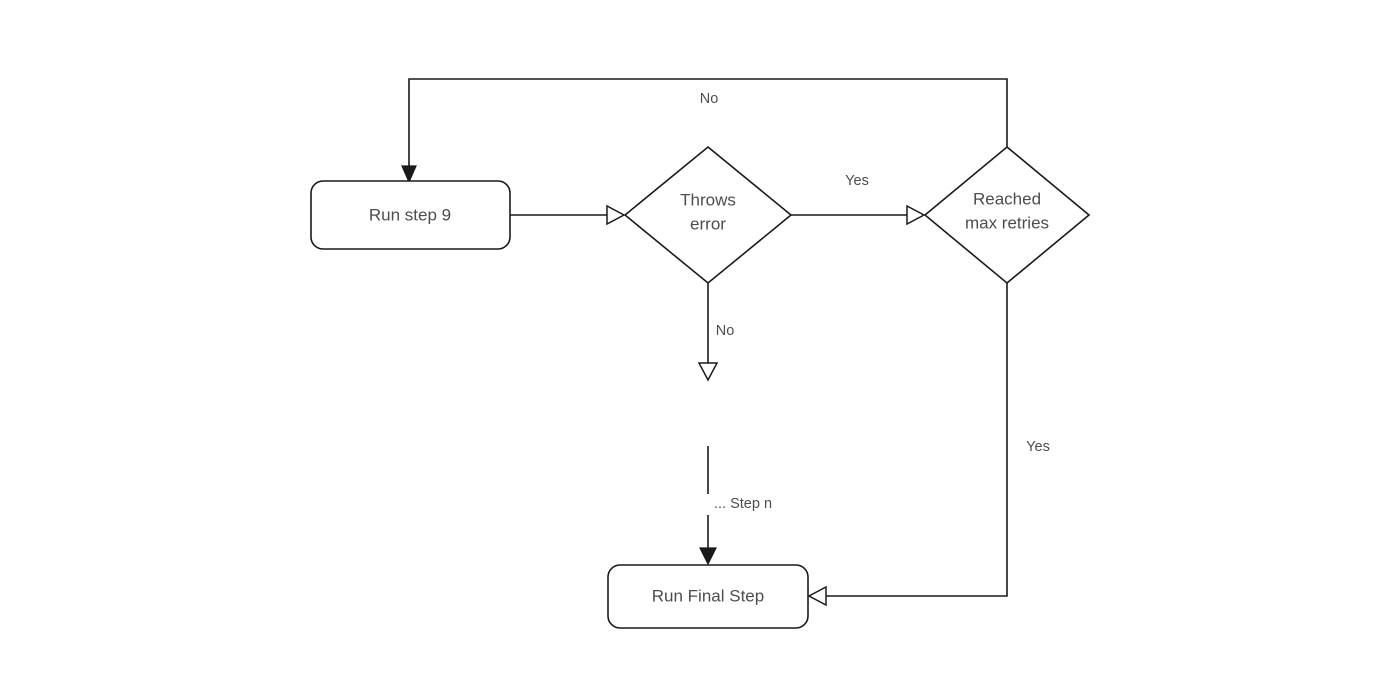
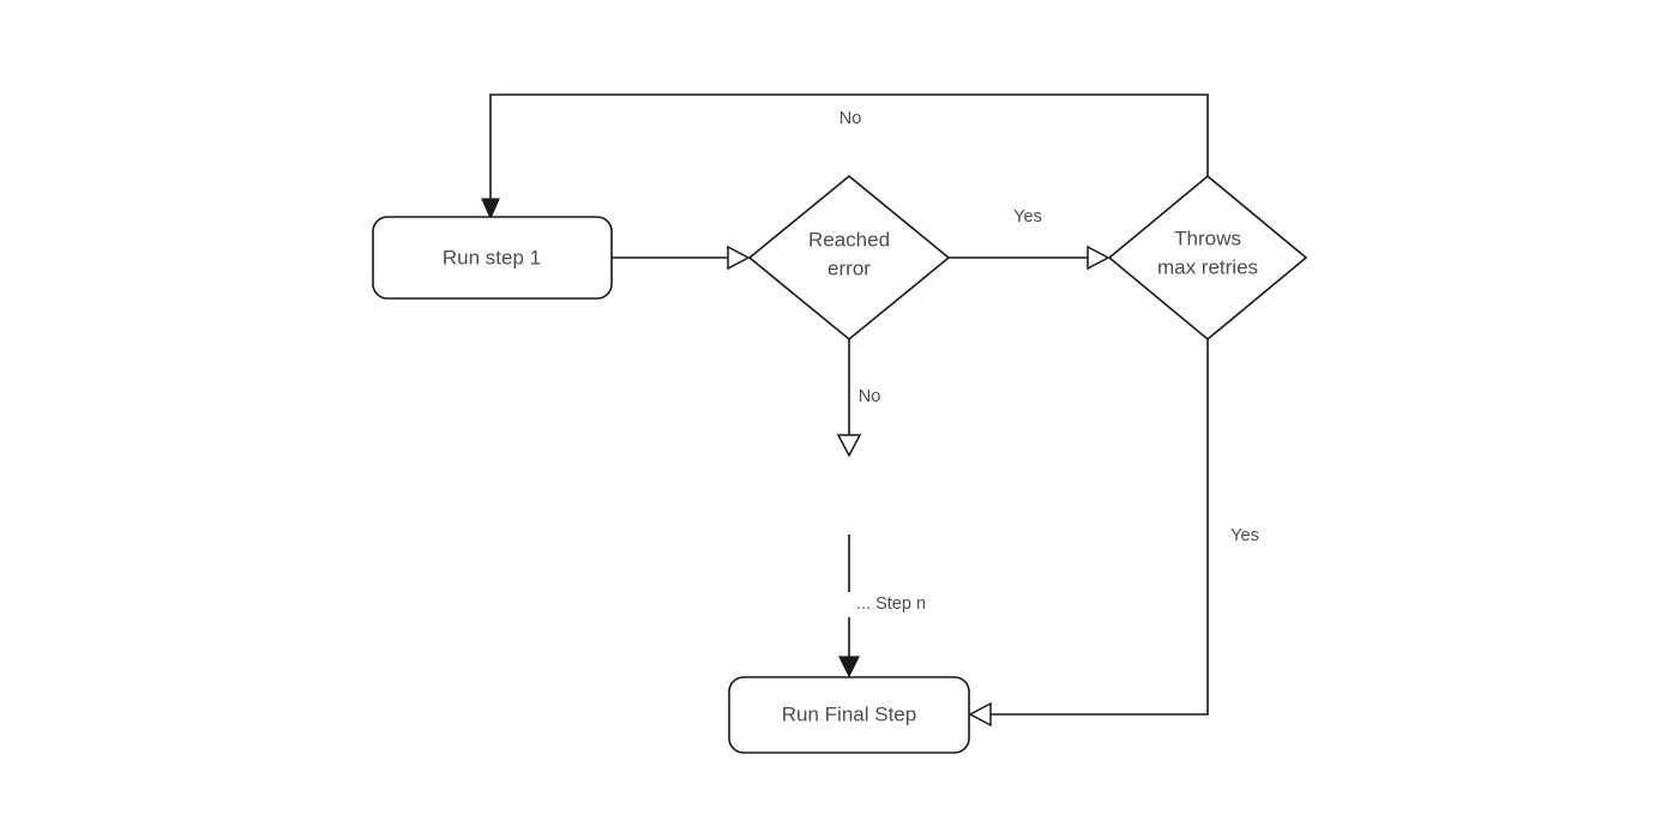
  No
  Yes
  No
  ... Step n
  Yes
- Run step 9
+ Run step 1
- Throws
+ Reached
  error
- Reached
+ Throws
  max retries
  Run Final Step
